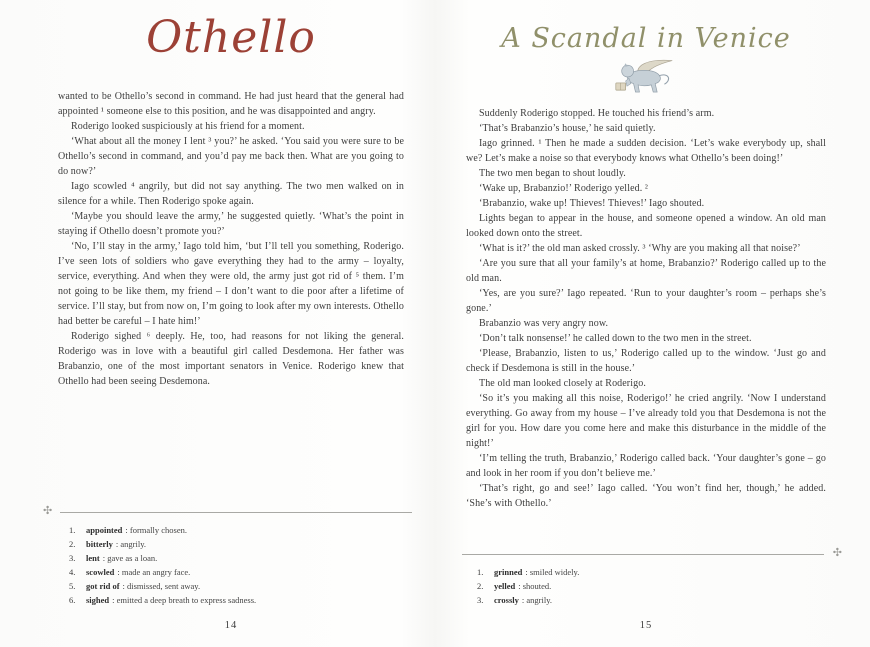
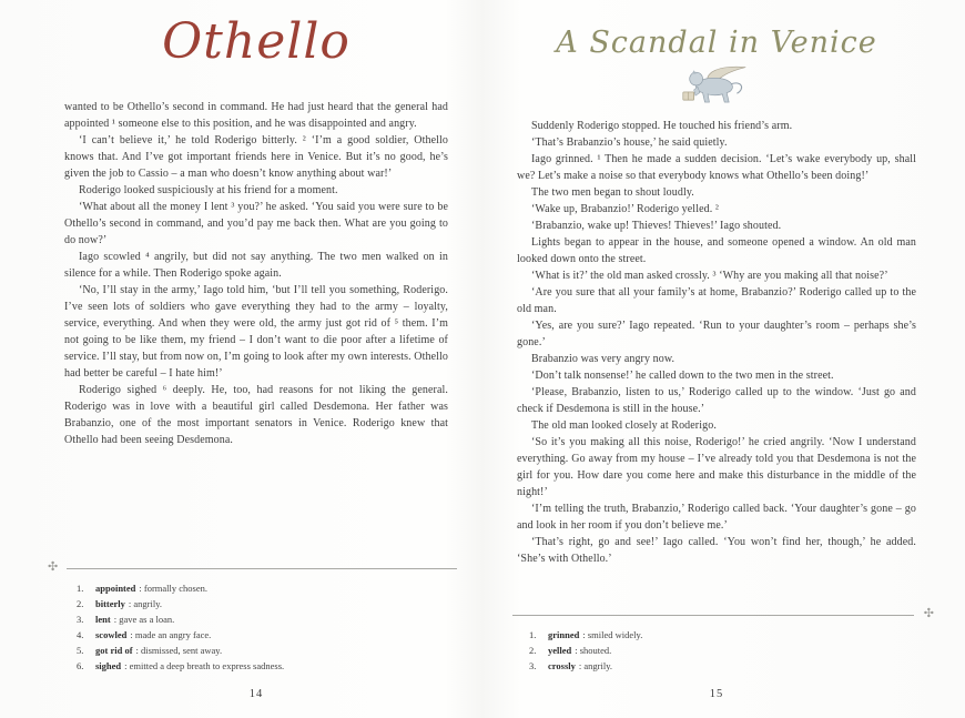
  Othello
  wanted to be Othello’s second in command. He had just heard that the general had appointed ¹ someone else to this position, and he was disappointed and angry.
+ ‘I can’t believe it,’ he told Roderigo bitterly. ² ‘I’m a good soldier, Othello knows that. And I’ve got important friends here in Venice. But it’s no good, he’s given the job to Cassio – a man who doesn’t know anything about war!’
  Roderigo looked suspiciously at his friend for a moment.
  ‘What about all the money I lent ³ you?’ he asked. ‘You said you were sure to be Othello’s second in command, and you’d pay me back then. What are you going to do now?’
  Iago scowled ⁴ angrily, but did not say anything. The two men walked on in silence for a while. Then Roderigo spoke again.
- ‘Maybe you should leave the army,’ he suggested quietly. ‘What’s the point in staying if Othello doesn’t promote you?’
  ‘No, I’ll stay in the army,’ Iago told him, ‘but I’ll tell you something, Roderigo. I’ve seen lots of soldiers who gave everything they had to the army – loyalty, service, everything. And when they were old, the army just got rid of ⁵ them. I’m not going to be like them, my friend – I don’t want to die poor after a lifetime of service. I’ll stay, but from now on, I’m going to look after my own interests. Othello had better be careful – I hate him!’
  Roderigo sighed ⁶ deeply. He, too, had reasons for not liking the general. Roderigo was in love with a beautiful girl called Desdemona. Her father was Brabanzio, one of the most important senators in Venice. Roderigo knew that Othello had been seeing Desdemona.
  ✣
  1. appointed : formally chosen.
  2. bitterly : angrily.
  3. lent : gave as a loan.
  4. scowled : made an angry face.
  5. got rid of : dismissed, sent away.
  6. sighed : emitted a deep breath to express sadness.
  14
  A Scandal in Venice
  Suddenly Roderigo stopped. He touched his friend’s arm.
  ‘That’s Brabanzio’s house,’ he said quietly.
  Iago grinned. ¹ Then he made a sudden decision. ‘Let’s wake everybody up, shall we? Let’s make a noise so that everybody knows what Othello’s been doing!’
  The two men began to shout loudly.
  ‘Wake up, Brabanzio!’ Roderigo yelled. ²
  ‘Brabanzio, wake up! Thieves! Thieves!’ Iago shouted.
  Lights began to appear in the house, and someone opened a window. An old man looked down onto the street.
  ‘What is it?’ the old man asked crossly. ³ ‘Why are you making all that noise?’
  ‘Are you sure that all your family’s at home, Brabanzio?’ Roderigo called up to the old man.
  ‘Yes, are you sure?’ Iago repeated. ‘Run to your daughter’s room – perhaps she’s gone.’
  Brabanzio was very angry now.
  ‘Don’t talk nonsense!’ he called down to the two men in the street.
  ‘Please, Brabanzio, listen to us,’ Roderigo called up to the window. ‘Just go and check if Desdemona is still in the house.’
  The old man looked closely at Roderigo.
  ‘So it’s you making all this noise, Roderigo!’ he cried angrily. ‘Now I understand everything. Go away from my house – I’ve already told you that Desdemona is not the girl for you. How dare you come here and make this disturbance in the middle of the night!’
  ‘I’m telling the truth, Brabanzio,’ Roderigo called back. ‘Your daughter’s gone – go and look in her room if you don’t believe me.’
  ‘That’s right, go and see!’ Iago called. ‘You won’t find her, though,’ he added. ‘She’s with Othello.’
  ✣
  1. grinned : smiled widely.
  2. yelled : shouted.
  3. crossly : angrily.
  15
